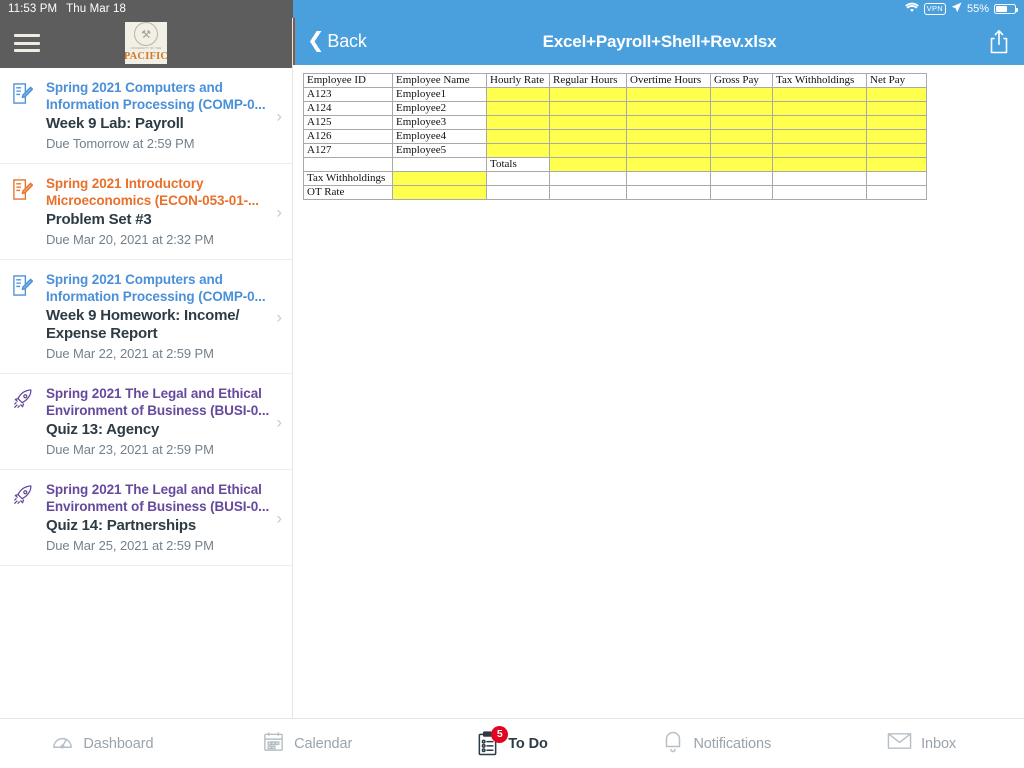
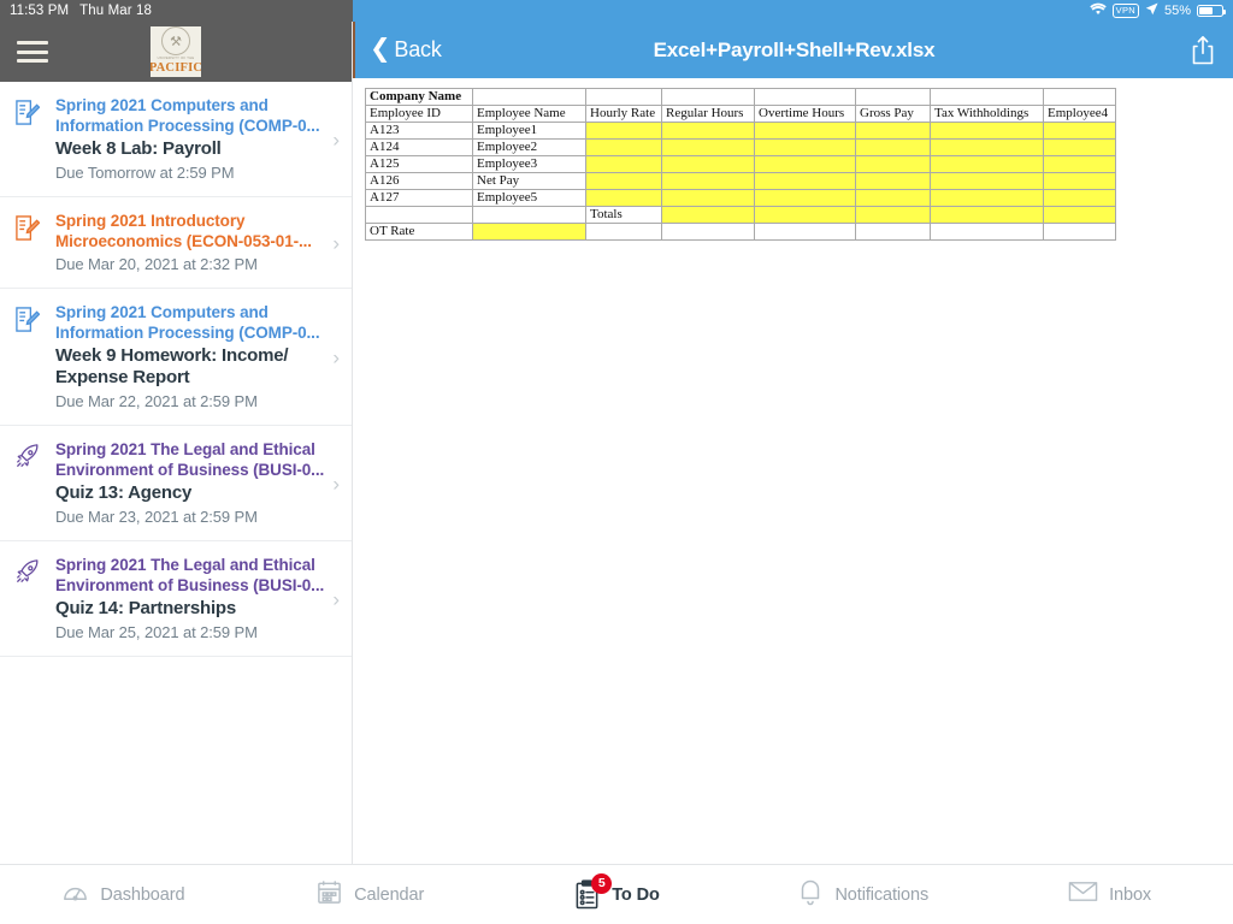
  11:53 PM
  Thu Mar 18
  VPN
  55%
  ⚒
  PACIFIC
  Spring 2021 Computers and Information Processing (COMP-0...
- Week 9 Lab: Payroll
+ Week 8 Lab: Payroll
  Due Tomorrow at 2:59 PM
  ›
  Spring 2021 Introductory Microeconomics (ECON-053-01-...
- Problem Set #3
  Due Mar 20, 2021 at 2:32 PM
  ›
  Spring 2021 Computers and Information Processing (COMP-0...
  Week 9 Homework: Income/ Expense Report
  Due Mar 22, 2021 at 2:59 PM
  ›
  Spring 2021 The Legal and Ethical Environment of Business (BUSI-0...
  Quiz 13: Agency
  Due Mar 23, 2021 at 2:59 PM
  ›
  Spring 2021 The Legal and Ethical Environment of Business (BUSI-0...
  Quiz 14: Partnerships
  Due Mar 25, 2021 at 2:59 PM
  ›
  ❮
  Back
  Excel+Payroll+Shell+Rev.xlsx
+ Company Name
- Employee ID	Employee Name	Hourly Rate	Regular Hours	Overtime Hours	Gross Pay	Tax Withholdings	Net Pay
+ Employee ID	Employee Name	Hourly Rate	Regular Hours	Overtime Hours	Gross Pay	Tax Withholdings	Employee4
  A123	Employee1
  A124	Employee2
  A125	Employee3
- A126	Employee4
+ A126	Net Pay
  A127	Employee5
  		Totals
- Tax Withholdings
  OT Rate
  Dashboard
  Calendar
  5
  To Do
  Notifications
  Inbox
